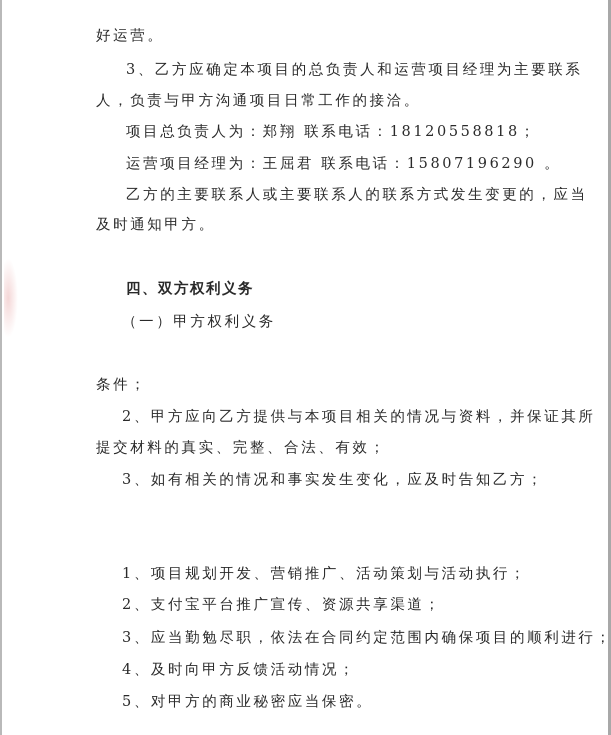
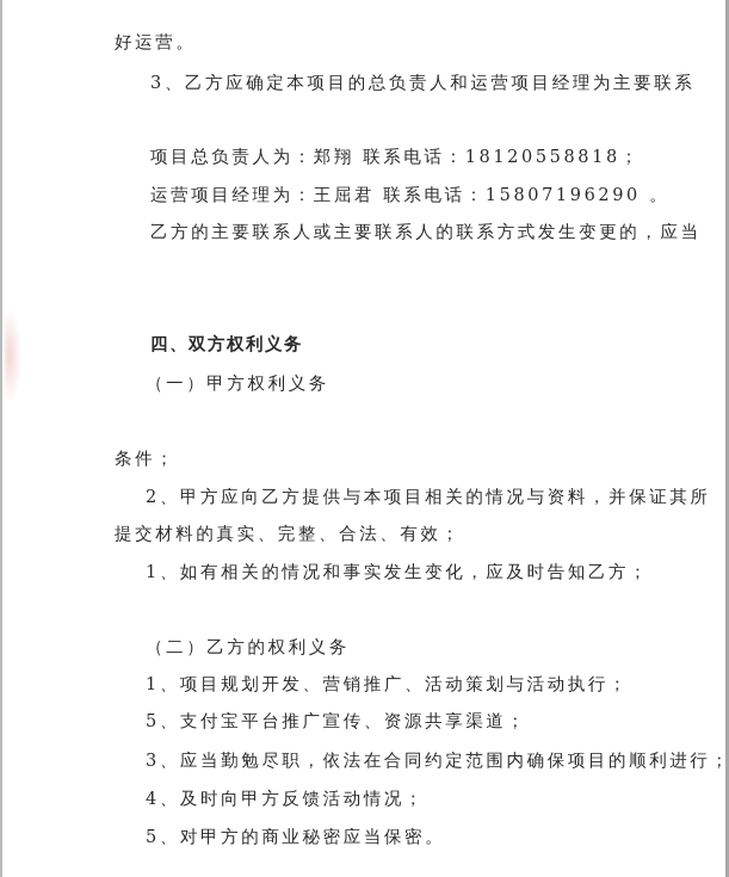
  好运营。
  3、乙方应确定本项目的总负责人和运营项目经理为主要联系
- 人，负责与甲方沟通项目日常工作的接洽。
  项目总负责人为：郑翔 联系电话：18120558818；
  运营项目经理为：王屈君 联系电话：15807196290 。
  乙方的主要联系人或主要联系人的联系方式发生变更的，应当
- 及时通知甲方。
  四、双方权利义务
  （一）甲方权利义务
  条件；
  2、甲方应向乙方提供与本项目相关的情况与资料，并保证其所
  提交材料的真实、完整、合法、有效；
- 3、如有相关的情况和事实发生变化，应及时告知乙方；
+ 1、如有相关的情况和事实发生变化，应及时告知乙方；
+ （二）乙方的权利义务
  1、项目规划开发、营销推广、活动策划与活动执行；
- 2、支付宝平台推广宣传、资源共享渠道；
+ 5、支付宝平台推广宣传、资源共享渠道；
  3、应当勤勉尽职，依法在合同约定范围内确保项目的顺利进行；
  4、及时向甲方反馈活动情况；
  5、对甲方的商业秘密应当保密。
